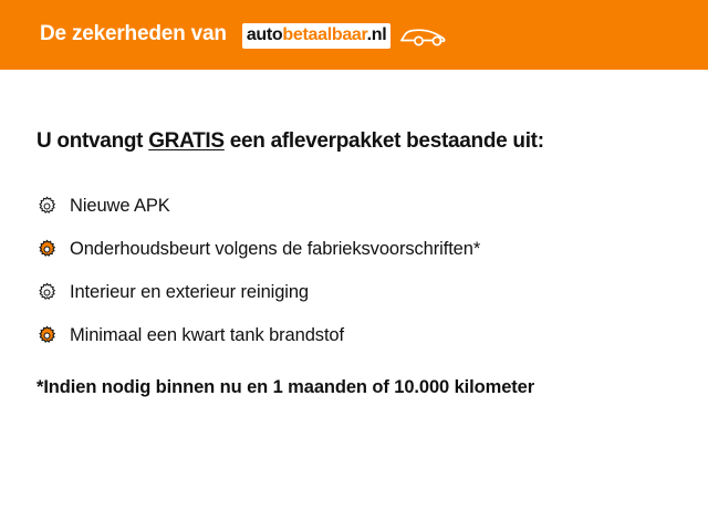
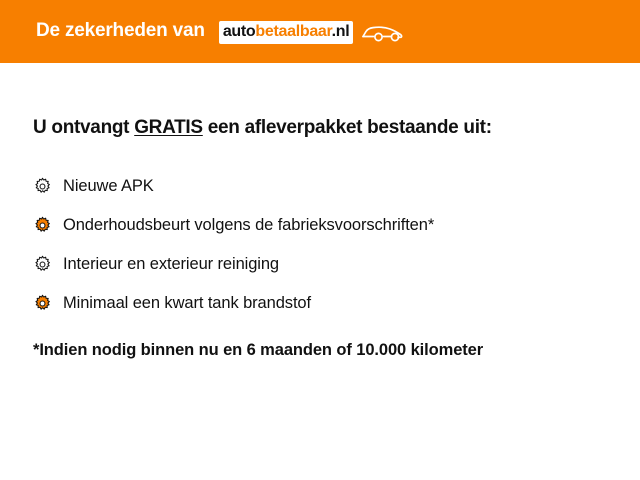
  De zekerheden van
  autobetaalbaar.nl
  U ontvangt GRATIS een afleverpakket bestaande uit:
  Nieuwe APK
  Onderhoudsbeurt volgens de fabrieksvoorschriften*
  Interieur en exterieur reiniging
  Minimaal een kwart tank brandstof
- *Indien nodig binnen nu en 1 maanden of 10.000 kilometer
+ *Indien nodig binnen nu en 6 maanden of 10.000 kilometer
